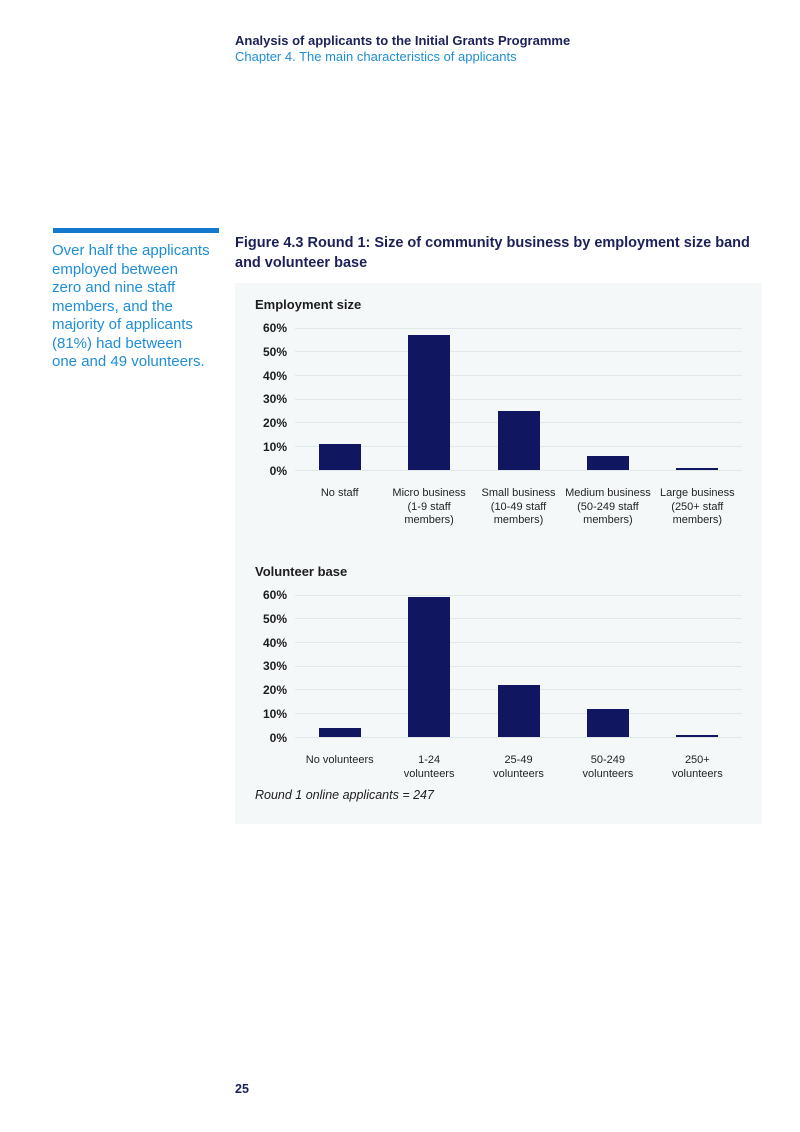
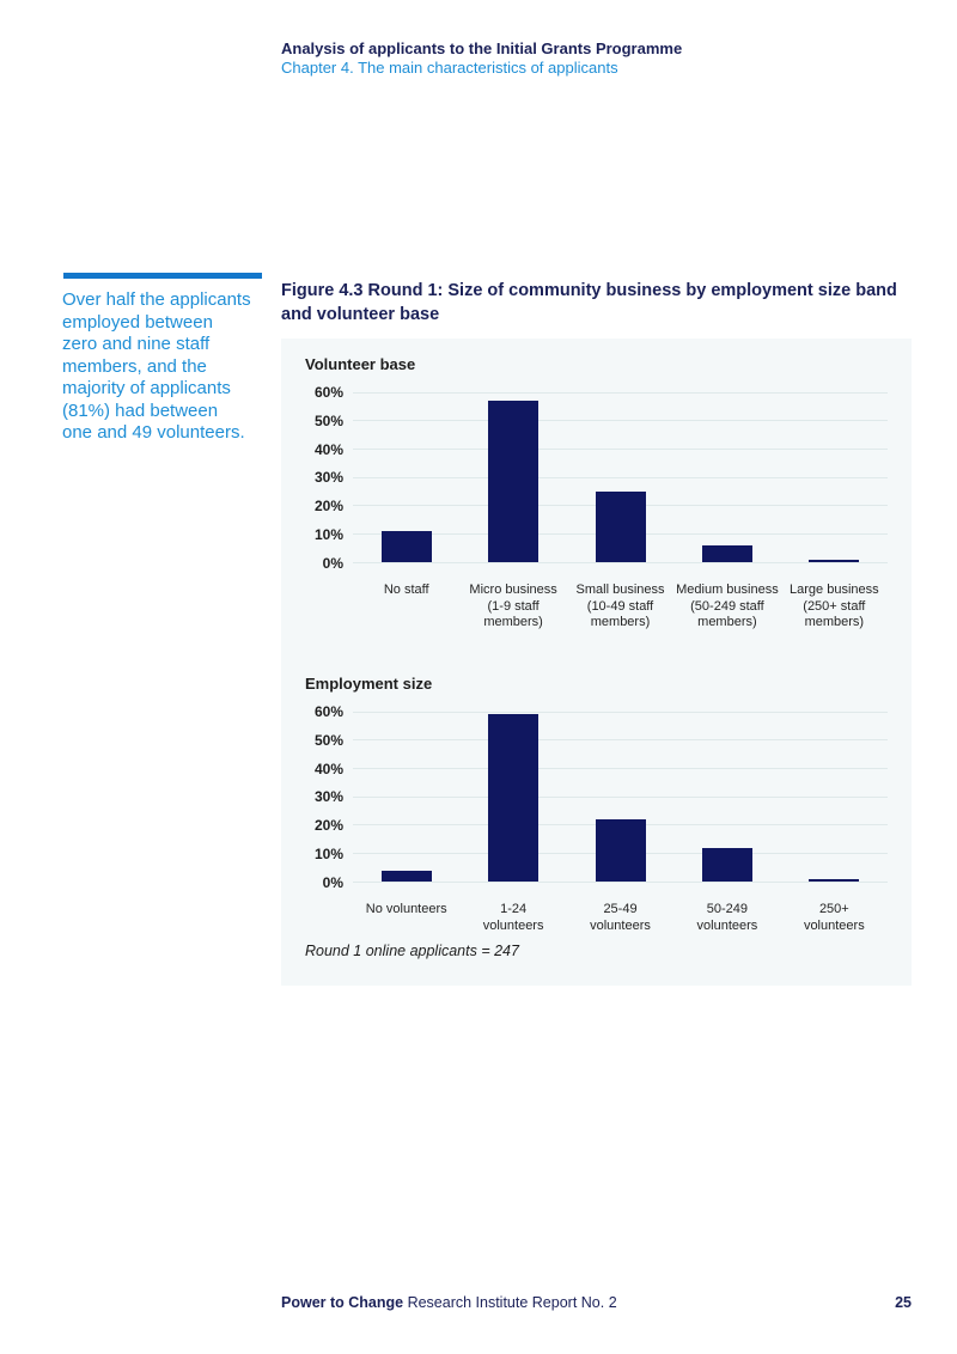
  Analysis of applicants to the Initial Grants Programme
  Chapter 4. The main characteristics of applicants
  Over half the applicants
  employed between
  zero and nine staff
  members, and the
  majority of applicants
  (81%) had between
  one and 49 volunteers.
  Figure 4.3 Round 1: Size of community business by employment size band
  and volunteer base
- Employment size
+ Volunteer base
  60%
  50%
  40%
  30%
  20%
  10%
  0%
  No staff
  Micro business
  (1-9 staff
  members)
  Small business
  (10-49 staff
  members)
  Medium business
  (50-249 staff
  members)
  Large business
  (250+ staff
  members)
- Volunteer base
+ Employment size
  60%
  50%
  40%
  30%
  20%
  10%
  0%
  No volunteers
  1-24
  volunteers
  25-49
  volunteers
  50-249
  volunteers
  250+
  volunteers
  Round 1 online applicants = 247
+ Power to Change Research Institute Report No. 2
  25
